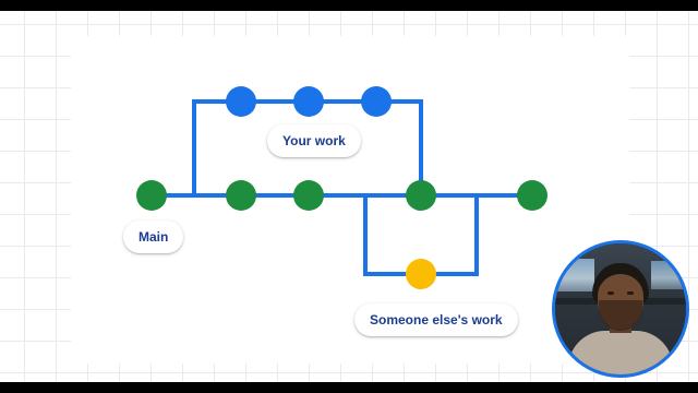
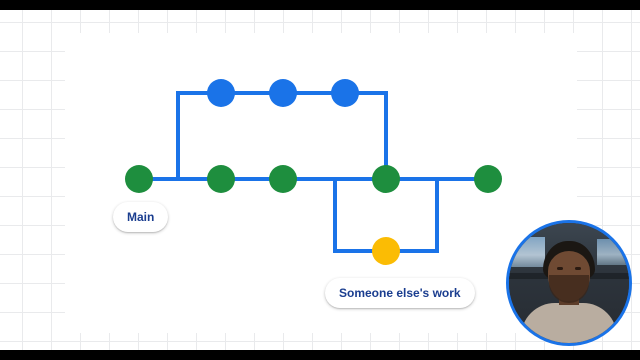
- Your work
  Main
  Someone else's work
